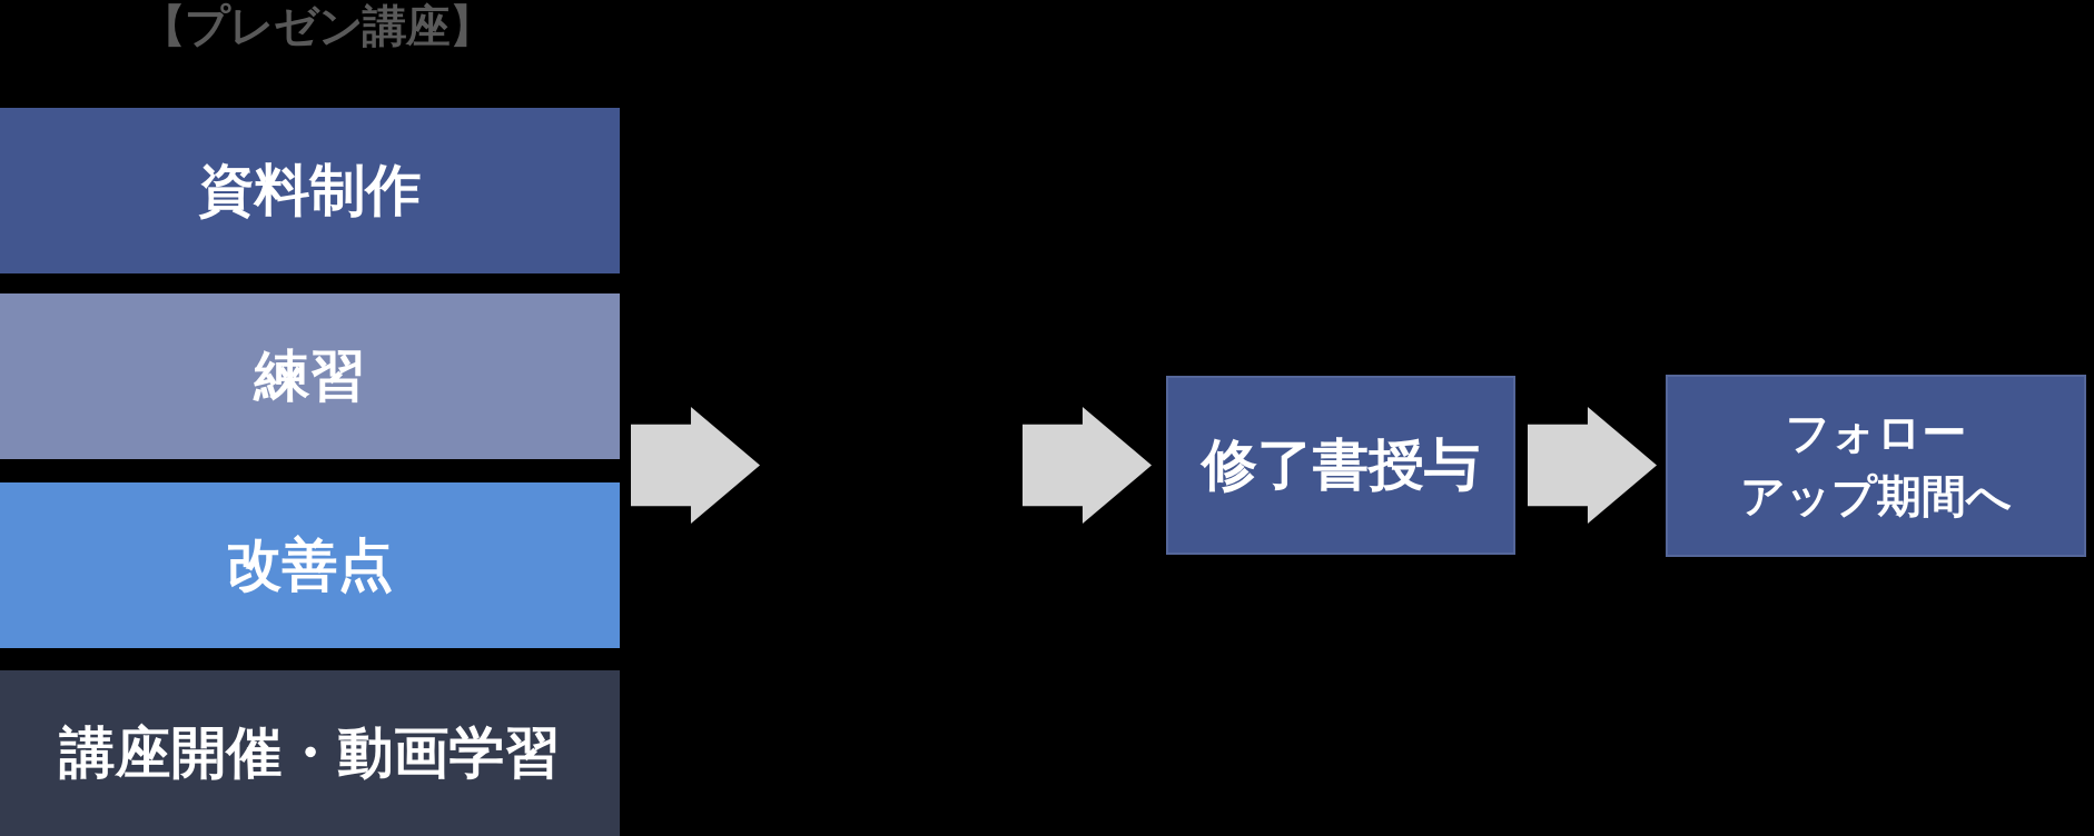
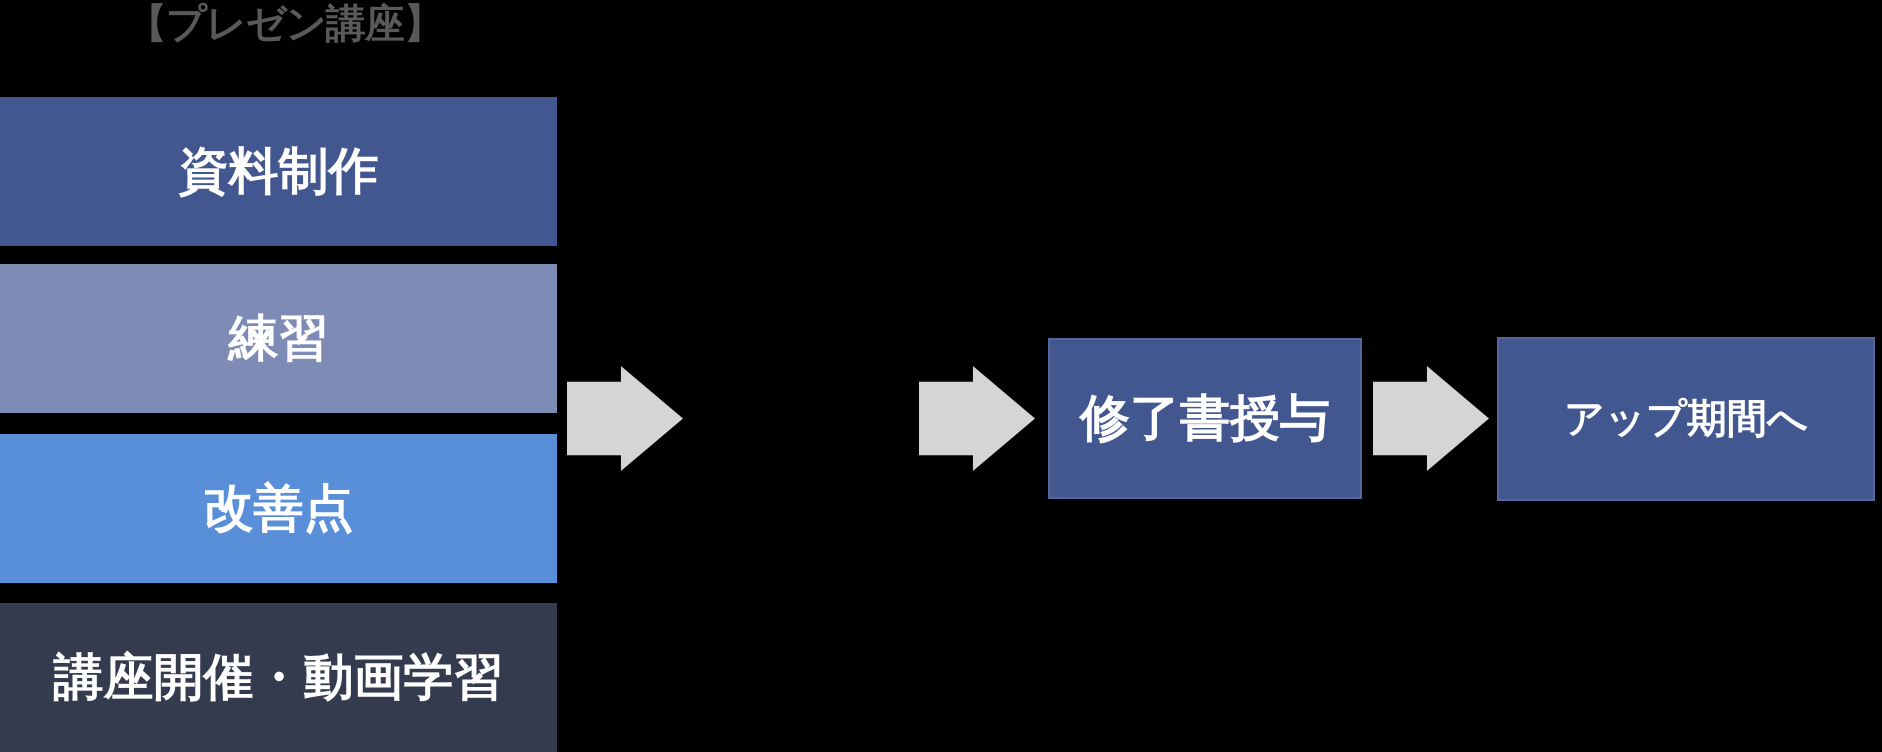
  【プレゼン講座】
  資料制作
  練習
  改善点
  講座開催・動画学習
  修了書授与
- フォロー
  アップ期間へ
